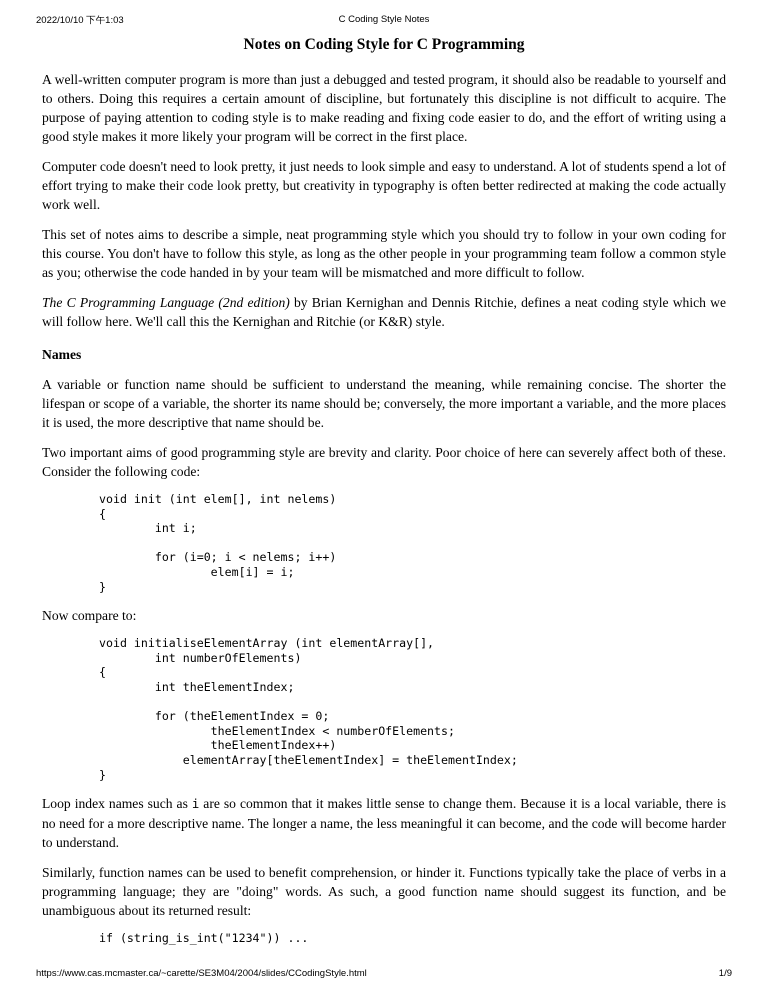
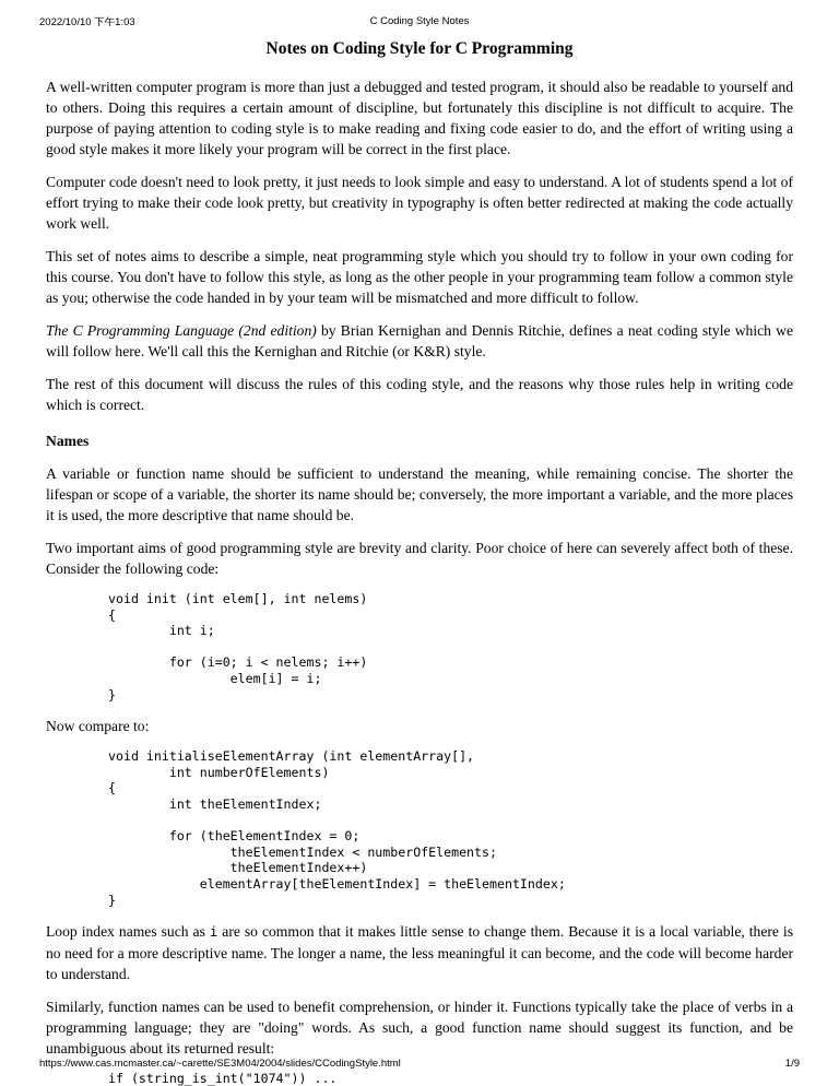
  2022/10/10 下午1:03
  C Coding Style Notes
  Notes on Coding Style for C Programming
  A well-written computer program is more than just a debugged and tested program, it should also be readable to yourself and to others. Doing this requires a certain amount of discipline, but fortunately this discipline is not difficult to acquire. The purpose of paying attention to coding style is to make reading and fixing code easier to do, and the effort of writing using a good style makes it more likely your program will be correct in the first place.
  Computer code doesn't need to look pretty, it just needs to look simple and easy to understand. A lot of students spend a lot of effort trying to make their code look pretty, but creativity in typography is often better redirected at making the code actually work well.
  This set of notes aims to describe a simple, neat programming style which you should try to follow in your own coding for this course. You don't have to follow this style, as long as the other people in your programming team follow a common style as you; otherwise the code handed in by your team will be mismatched and more difficult to follow.
  The C Programming Language (2nd edition) by Brian Kernighan and Dennis Ritchie, defines a neat coding style which we will follow here. We'll call this the Kernighan and Ritchie (or K&R) style.
+ The rest of this document will discuss the rules of this coding style, and the reasons why those rules help in writing code which is correct.
  Names
  A variable or function name should be sufficient to understand the meaning, while remaining concise. The shorter the lifespan or scope of a variable, the shorter its name should be; conversely, the more important a variable, and the more places it is used, the more descriptive that name should be.
  Two important aims of good programming style are brevity and clarity. Poor choice of here can severely affect both of these. Consider the following code:
  void init (int elem[], int nelems)
  {
  int i;
  for (i=0; i < nelems; i++)
  elem[i] = i;
  }
  Now compare to:
  void initialiseElementArray (int elementArray[],
  int numberOfElements)
  {
  int theElementIndex;
  for (theElementIndex = 0;
  theElementIndex < numberOfElements;
  theElementIndex++)
  elementArray[theElementIndex] = theElementIndex;
  }
  Loop index names such as i are so common that it makes little sense to change them. Because it is a local variable, there is no need for a more descriptive name. The longer a name, the less meaningful it can become, and the code will become harder to understand.
  Similarly, function names can be used to benefit comprehension, or hinder it. Functions typically take the place of verbs in a programming language; they are "doing" words. As such, a good function name should suggest its function, and be unambiguous about its returned result:
- if (string_is_int("1234")) ...
+ if (string_is_int("1074")) ...
  https://www.cas.mcmaster.ca/~carette/SE3M04/2004/slides/CCodingStyle.html
  1/9
